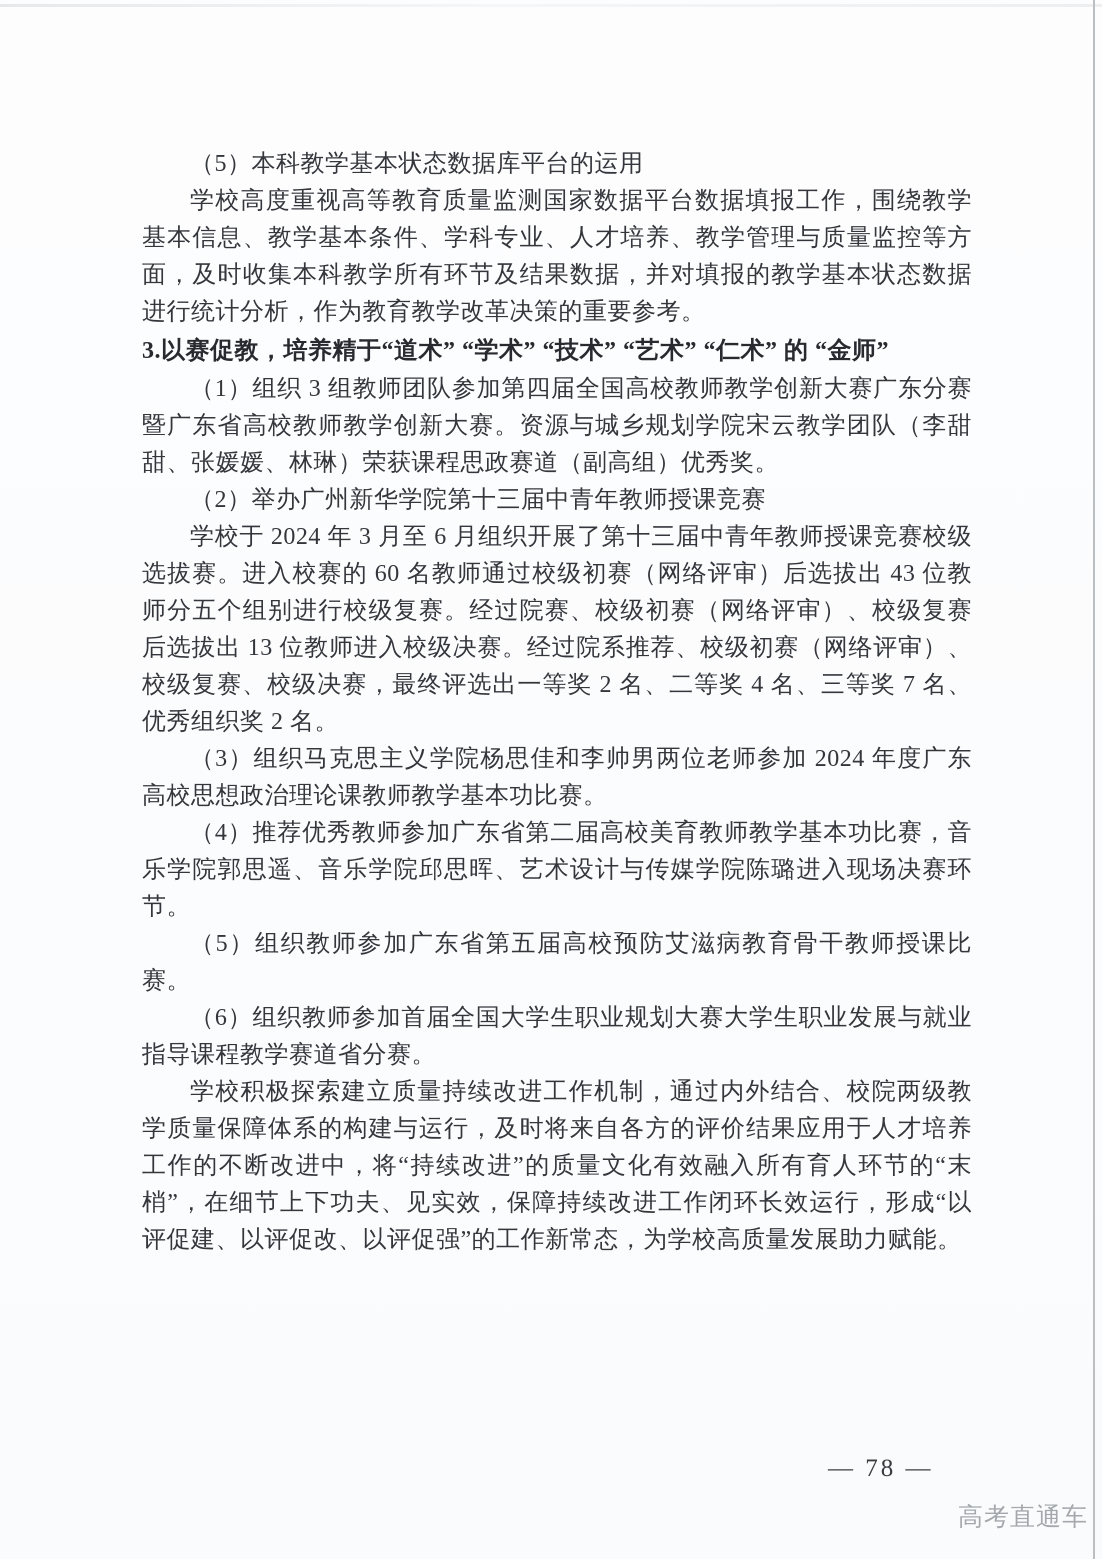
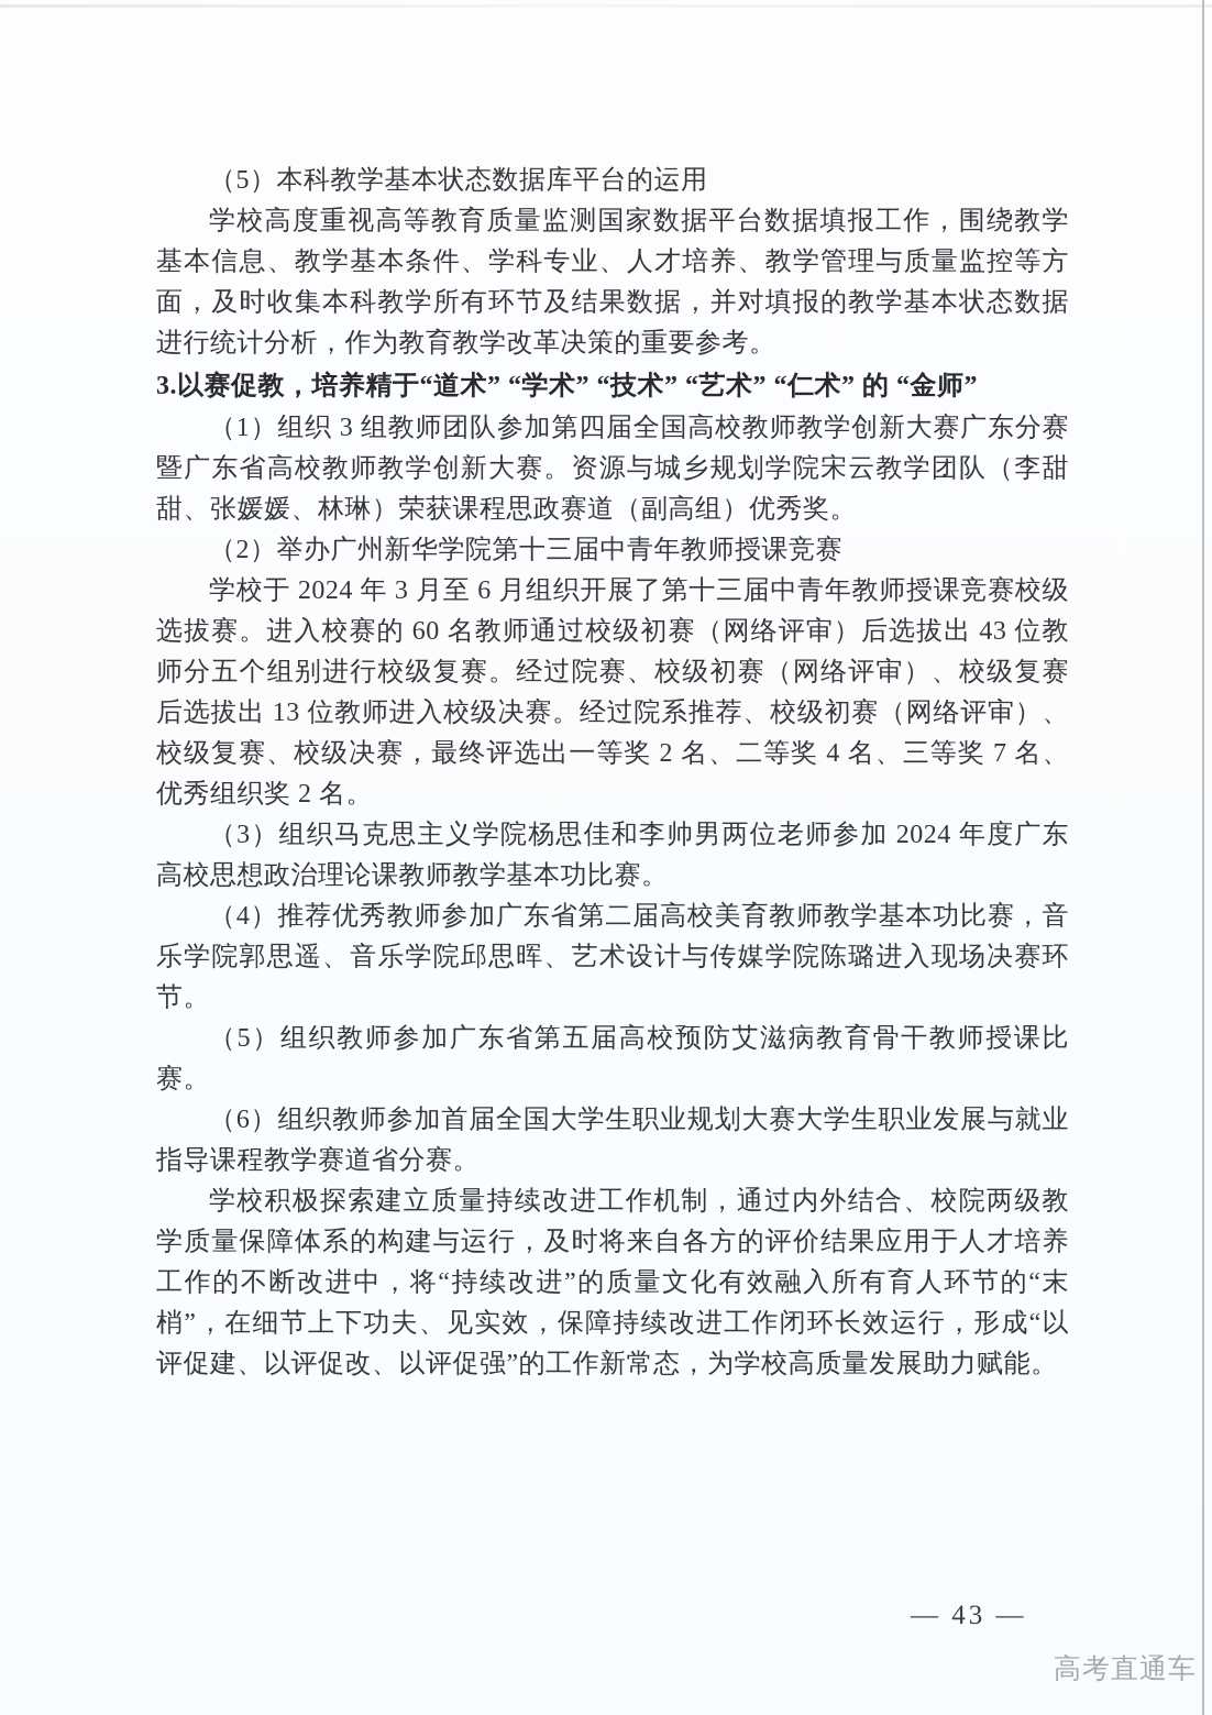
  （5）本科教学基本状态数据库平台的运用
  学校高度重视高等教育质量监测国家数据平台数据填报工作，围绕教学基本信息、教学基本条件、学科专业、人才培养、教学管理与质量监控等方面，及时收集本科教学所有环节及结果数据，并对填报的教学基本状态数据进行统计分析，作为教育教学改革决策的重要参考。
  3.以赛促教，培养精于“道术” “学术” “技术” “艺术” “仁术” 的 “金师”
  （1）组织 3 组教师团队参加第四届全国高校教师教学创新大赛广东分赛暨广东省高校教师教学创新大赛。资源与城乡规划学院宋云教学团队（李甜甜、张媛媛、林琳）荣获课程思政赛道（副高组）优秀奖。
  （2）举办广州新华学院第十三届中青年教师授课竞赛
  学校于 2024 年 3 月至 6 月组织开展了第十三届中青年教师授课竞赛校级选拔赛。进入校赛的 60 名教师通过校级初赛（网络评审）后选拔出 43 位教师分五个组别进行校级复赛。经过院赛、校级初赛（网络评审）、校级复赛后选拔出 13 位教师进入校级决赛。经过院系推荐、校级初赛（网络评审）、校级复赛、校级决赛，最终评选出一等奖 2 名、二等奖 4 名、三等奖 7 名、优秀组织奖 2 名。
  （3）组织马克思主义学院杨思佳和李帅男两位老师参加 2024 年度广东高校思想政治理论课教师教学基本功比赛。
  （4）推荐优秀教师参加广东省第二届高校美育教师教学基本功比赛，音乐学院郭思遥、音乐学院邱思晖、艺术设计与传媒学院陈璐进入现场决赛环节。
  （5）组织教师参加广东省第五届高校预防艾滋病教育骨干教师授课比赛。
  （6）组织教师参加首届全国大学生职业规划大赛大学生职业发展与就业指导课程教学赛道省分赛。
  学校积极探索建立质量持续改进工作机制，通过内外结合、校院两级教学质量保障体系的构建与运行，及时将来自各方的评价结果应用于人才培养工作的不断改进中，将“持续改进”的质量文化有效融入所有育人环节的“末梢”，在细节上下功夫、见实效，保障持续改进工作闭环长效运行，形成“以评促建、以评促改、以评促强”的工作新常态，为学校高质量发展助力赋能。
- — 78 —
+ — 43 —
  高考直通车
